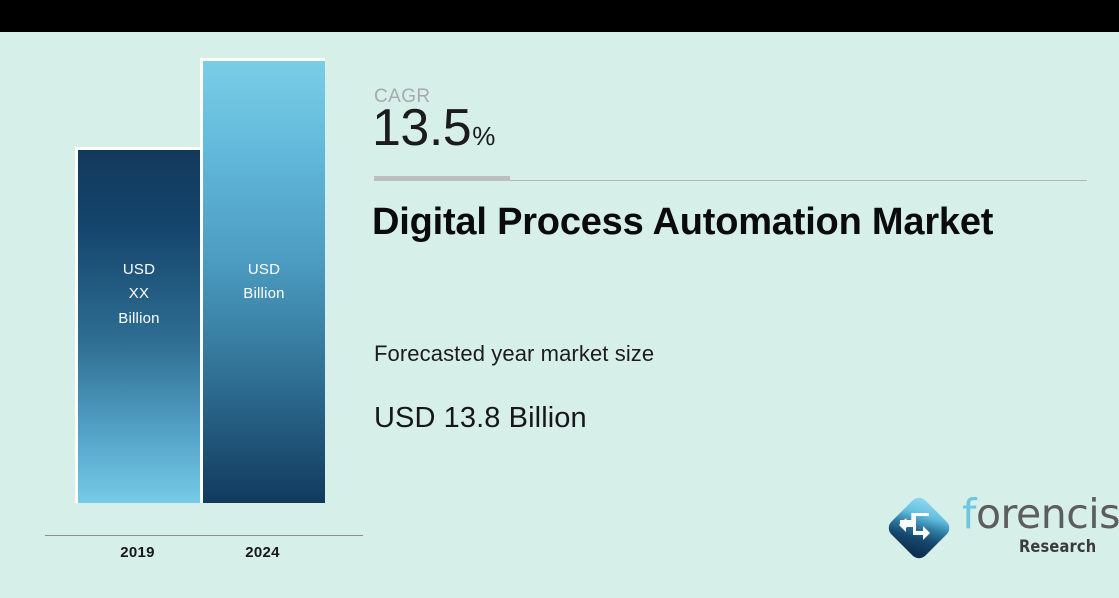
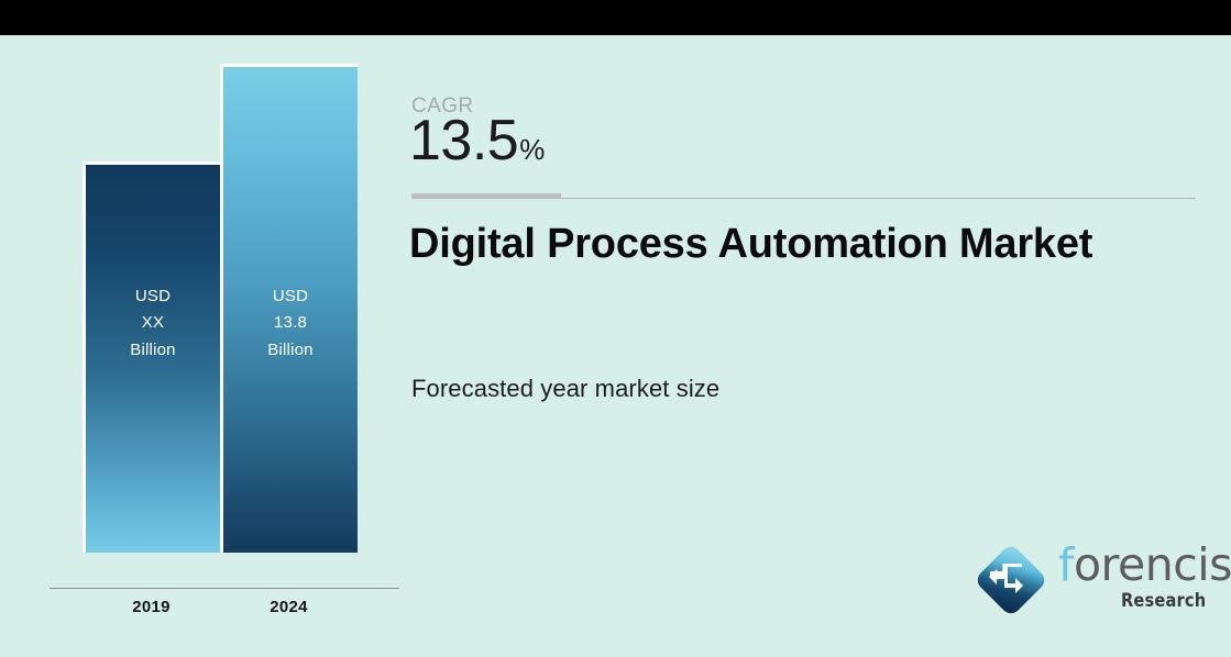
  USD
  XX
  Billion
  USD
+ 13.8
  Billion
  2019
  2024
  CAGR
  13.5
  %
  Digital Process Automation Market
  Forecasted year market size
- USD 13.8 Billion
  forencis
  Research
